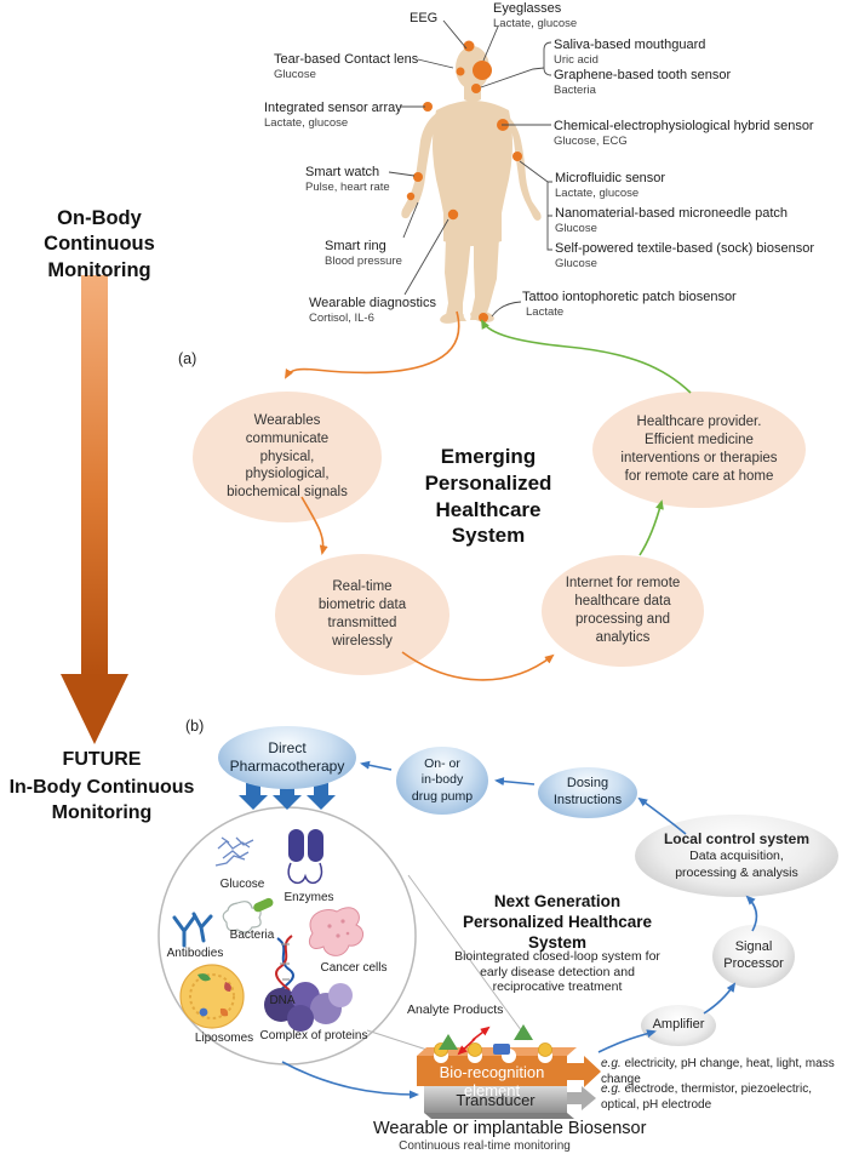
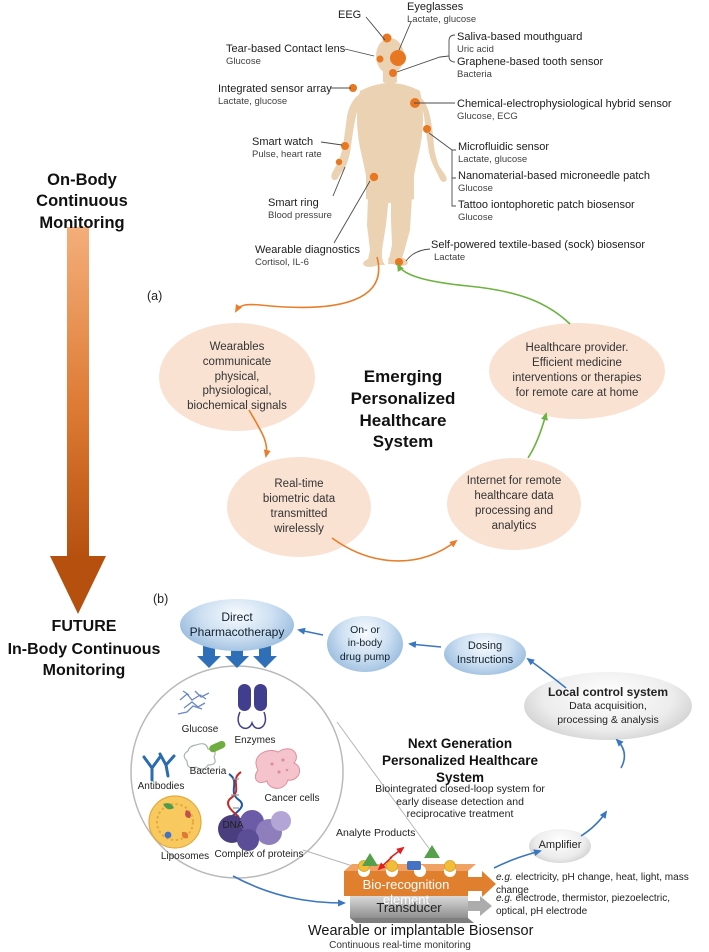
  On-Body Continuous
  Monitoring
  FUTURE
  In-Body Continuous
  Monitoring
  (a)
  (b)
  EEG
  Eyeglasses
  Lactate, glucose
  Tear-based Contact lens
  Glucose
  Integrated sensor array
  Lactate, glucose
  Smart watch
  Pulse, heart rate
  Smart ring
  Blood pressure
  Wearable diagnostics
  Cortisol, IL-6
  Saliva-based mouthguard
  Uric acid
  Graphene-based tooth sensor
  Bacteria
  Chemical-electrophysiological hybrid sensor
  Glucose, ECG
  Microfluidic sensor
  Lactate, glucose
  Nanomaterial-based microneedle patch
  Glucose
- Self-powered textile-based (sock) biosensor
+ Tattoo iontophoretic patch biosensor
  Glucose
- Tattoo iontophoretic patch biosensor
+ Self-powered textile-based (sock) biosensor
  Lactate
  Wearables
  communicate
  physical,
  physiological,
  biochemical signals
  Healthcare provider.
  Efficient medicine
  interventions or therapies
  for remote care at home
  Real-time
  biometric data
  transmitted
  wirelessly
  Internet for remote
  healthcare data
  processing and
  analytics
  Emerging
  Personalized
  Healthcare
  System
  Direct
  Pharmacotherapy
  On- or
  in-body
  drug pump
  Dosing
  Instructions
  Local control system
  Data acquisition,
  processing & analysis
- Signal
- Processor
  Amplifier
  Next Generation
  Personalized Healthcare
  System
  Biointegrated closed-loop system for
  early disease detection and
  reciprocative treatment
  Glucose
  Enzymes
  Antibodies
  Bacteria
  Cancer cells
  DNA
  Liposomes
  Complex of proteins
  Analyte Products
  Bio-recognition element
  Transducer
  e.g. electricity, pH change, heat, light, mass change
  e.g. electrode, thermistor, piezoelectric,
  optical, pH electrode
  Wearable or implantable Biosens
  Continuous real-time monitoring
